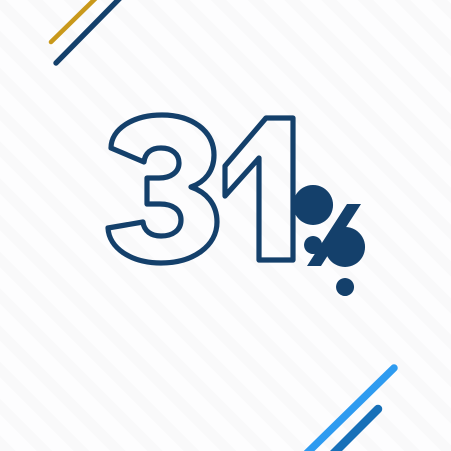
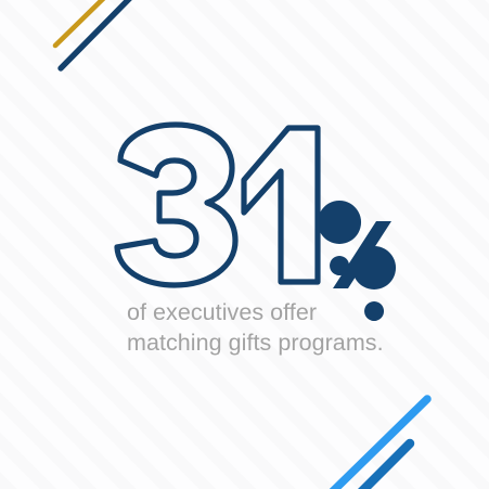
+ of executives offer matching gifts programs.
